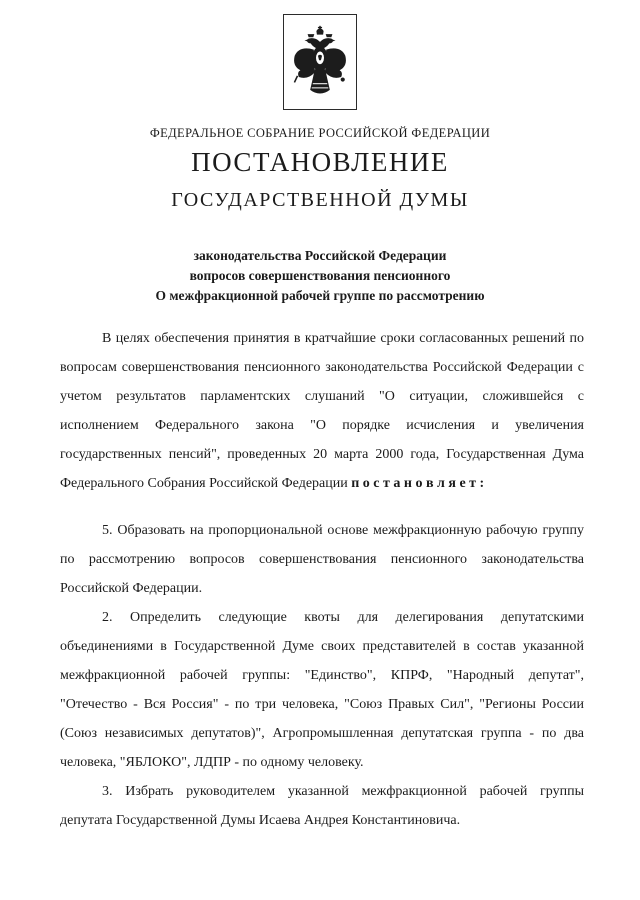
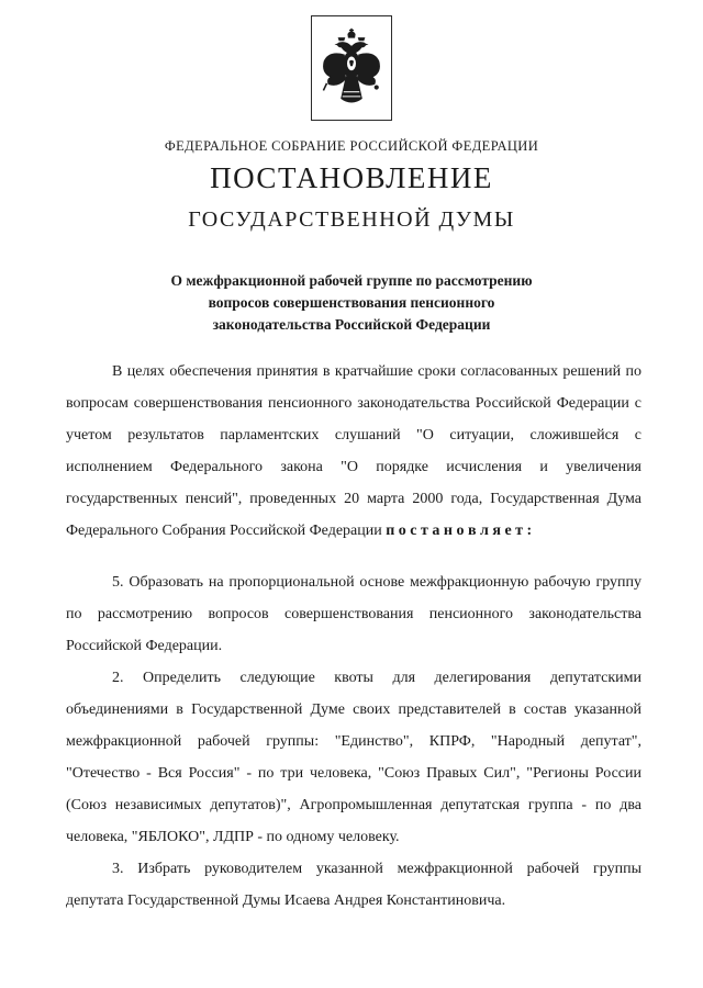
  ФЕДЕРАЛЬНОЕ СОБРАНИЕ РОССИЙСКОЙ ФЕДЕРАЦИИ
  ПОСТАНОВЛЕНИЕ
  ГОСУДАРСТВЕННОЙ ДУМЫ
- законодательства Российской Федерации
+ О межфракционной рабочей группе по рассмотрению
  вопросов совершенствования пенсионного
- О межфракционной рабочей группе по рассмотрению
+ законодательства Российской Федерации
  В целях обеспечения принятия в кратчайшие сроки согласованных решений по вопросам совершенствования пенсионного законодательства Российской Федерации с учетом результатов парламентских слушаний "О ситуации, сложившейся с исполнением Федерального закона "О порядке исчисления и увеличения государственных пенсий", проведенных 20 марта 2000 года, Государственная Дума Федерального Собрания Российской Федерации п о с т а н о в л я е т :
  5. Образовать на пропорциональной основе межфракционную рабочую группу по рассмотрению вопросов совершенствования пенсионного законодательства Российской Федерации.
  2. Определить следующие квоты для делегирования депутатскими объединениями в Государственной Думе своих представителей в состав указанной межфракционной рабочей группы: "Единство", КПРФ, "Народный депутат", "Отечество - Вся Россия" - по три человека, "Союз Правых Сил", "Регионы России (Союз независимых депутатов)", Агропромышленная депутатская группа - по два человека, "ЯБЛОКО", ЛДПР - по одному человеку.
  3. Избрать руководителем указанной межфракционной рабочей группы депутата Государственной Думы Исаева Андрея Константиновича.
